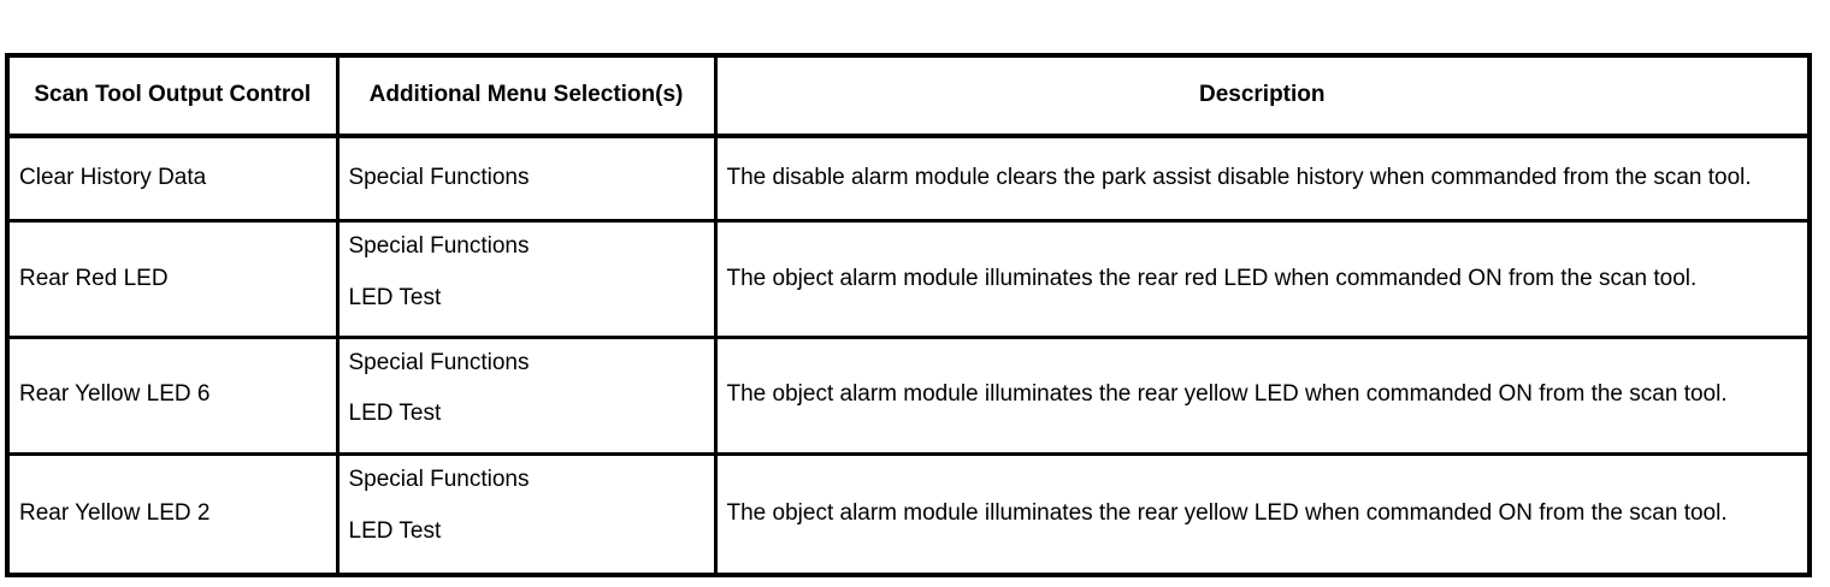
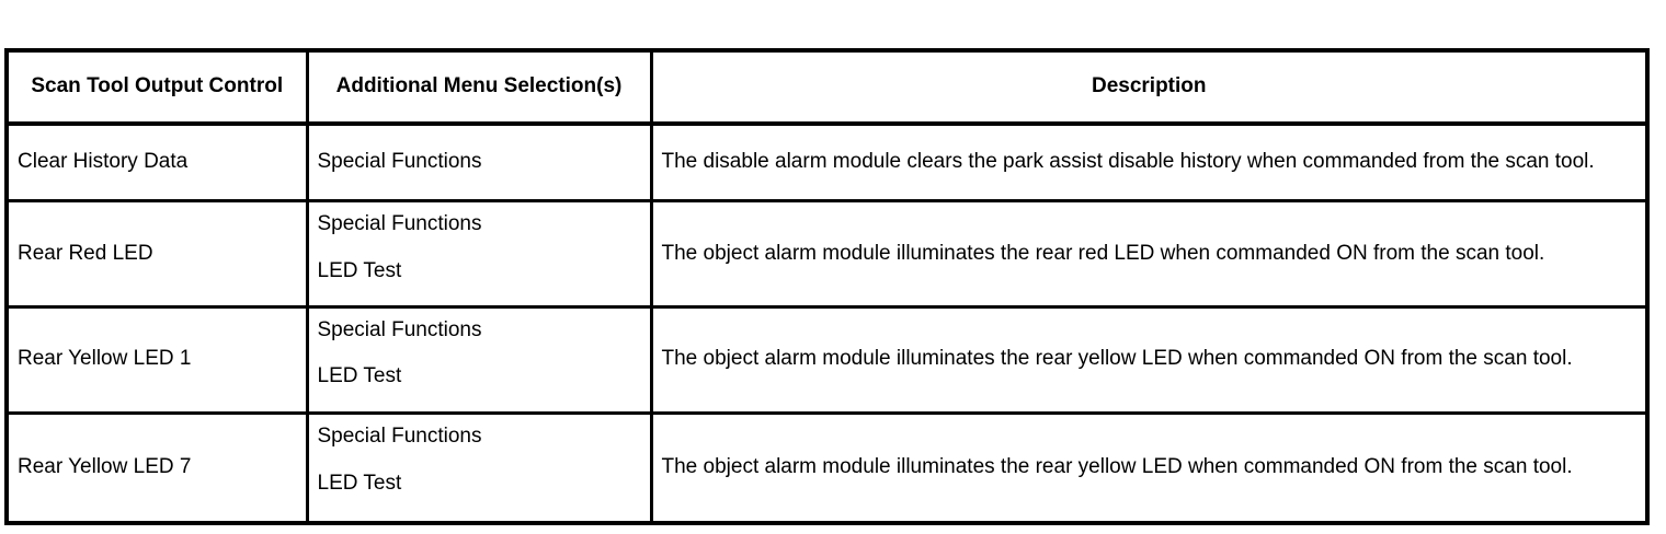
  Scan Tool Output Control	Additional Menu Selection(s)	Description
  Clear History Data	Special Functions	The disable alarm module clears the park assist disable history when commanded from the scan tool.
  Rear Red LED	Special Functions LED Test	The object alarm module illuminates the rear red LED when commanded ON from the scan tool.
- Rear Yellow LED 6	Special Functions LED Test	The object alarm module illuminates the rear yellow LED when commanded ON from the scan tool.
+ Rear Yellow LED 1	Special Functions LED Test	The object alarm module illuminates the rear yellow LED when commanded ON from the scan tool.
- Rear Yellow LED 2	Special Functions LED Test	The object alarm module illuminates the rear yellow LED when commanded ON from the scan tool.
+ Rear Yellow LED 7	Special Functions LED Test	The object alarm module illuminates the rear yellow LED when commanded ON from the scan tool.
